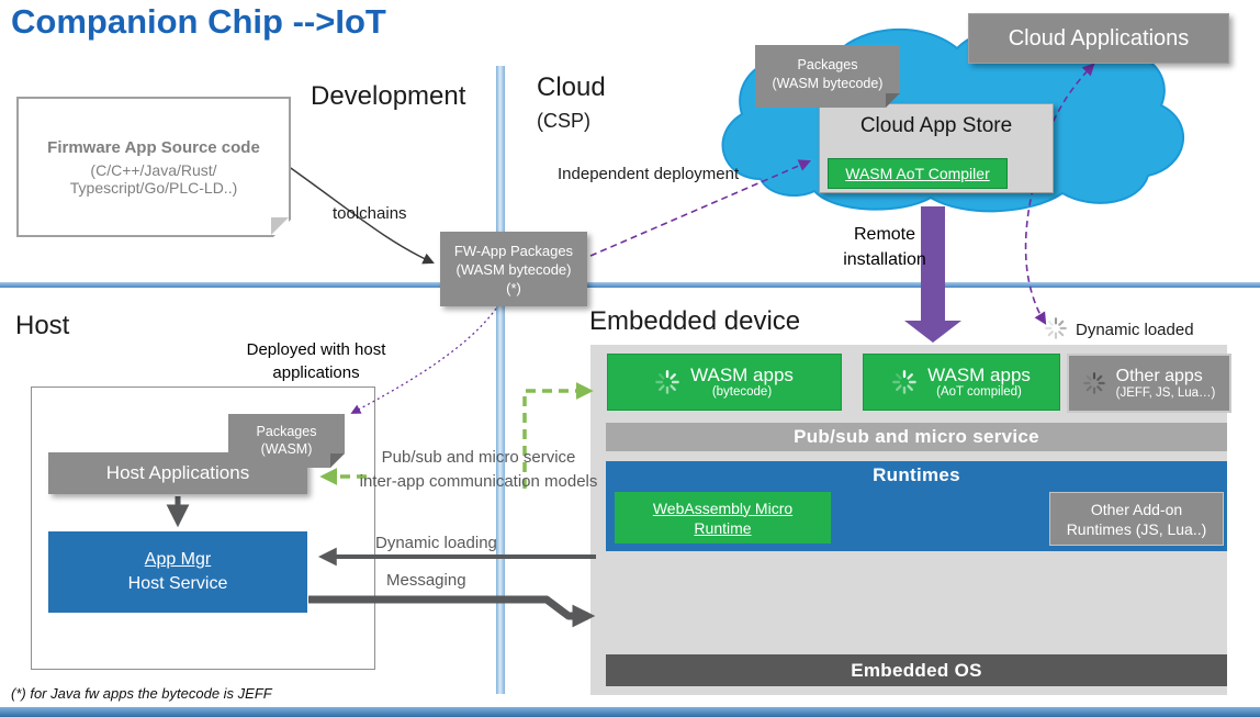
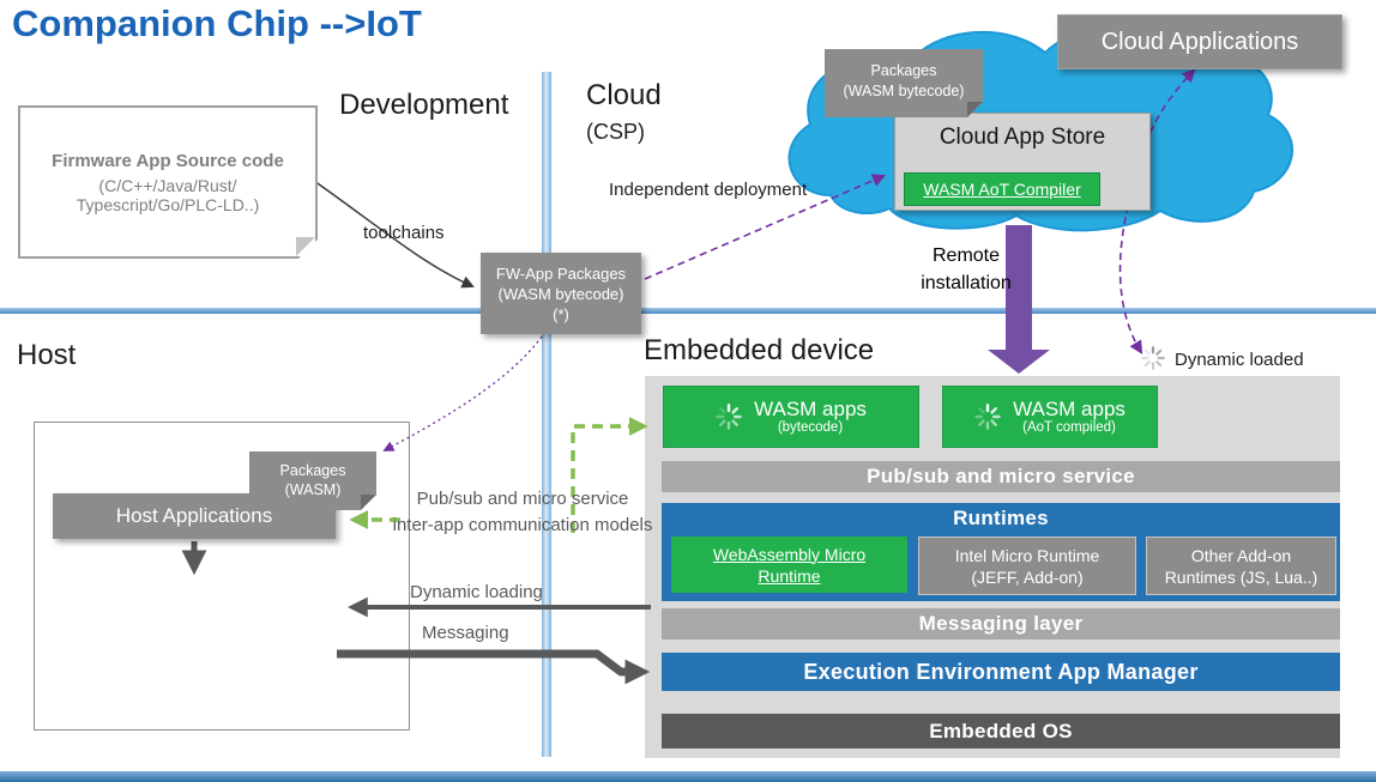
  Companion Chip -->IoT
  Development
  Cloud
  (CSP)
  Host
  Embedded device
  Firmware App Source code
  (C/C++/Java/Rust/
  Typescript/Go/PLC-LD..)
  toolchains
  FW-App Packages
  (WASM bytecode)
  (*)
  Independent deployment
  Packages
  (WASM bytecode)
  Cloud Applications
  Cloud App Store
  WASM AoT Compiler
  Remote
  installation
  Dynamic loaded
- Deployed with host
- applications
  Packages
  (WASM)
  Host Applications
- App Mgr
- Host Service
  Pub/sub and micro service
  inter-app communication models
  Dynamic loading
  Messaging
  WASM apps
  (bytecode)
  WASM apps
  (AoT compiled)
- Other apps
- (JEFF, JS, Lua…)
  Pub/sub and micro service
  Runtimes
  WebAssembly Micro
  Runtime
+ Intel Micro Runtime
+ (JEFF, Add-on)
  Other Add-on
  Runtimes (JS, Lua..)
+ Messaging layer
+ Execution Environment App Manager
  Embedded OS
- (*) for Java fw apps the bytecode is JEFF
